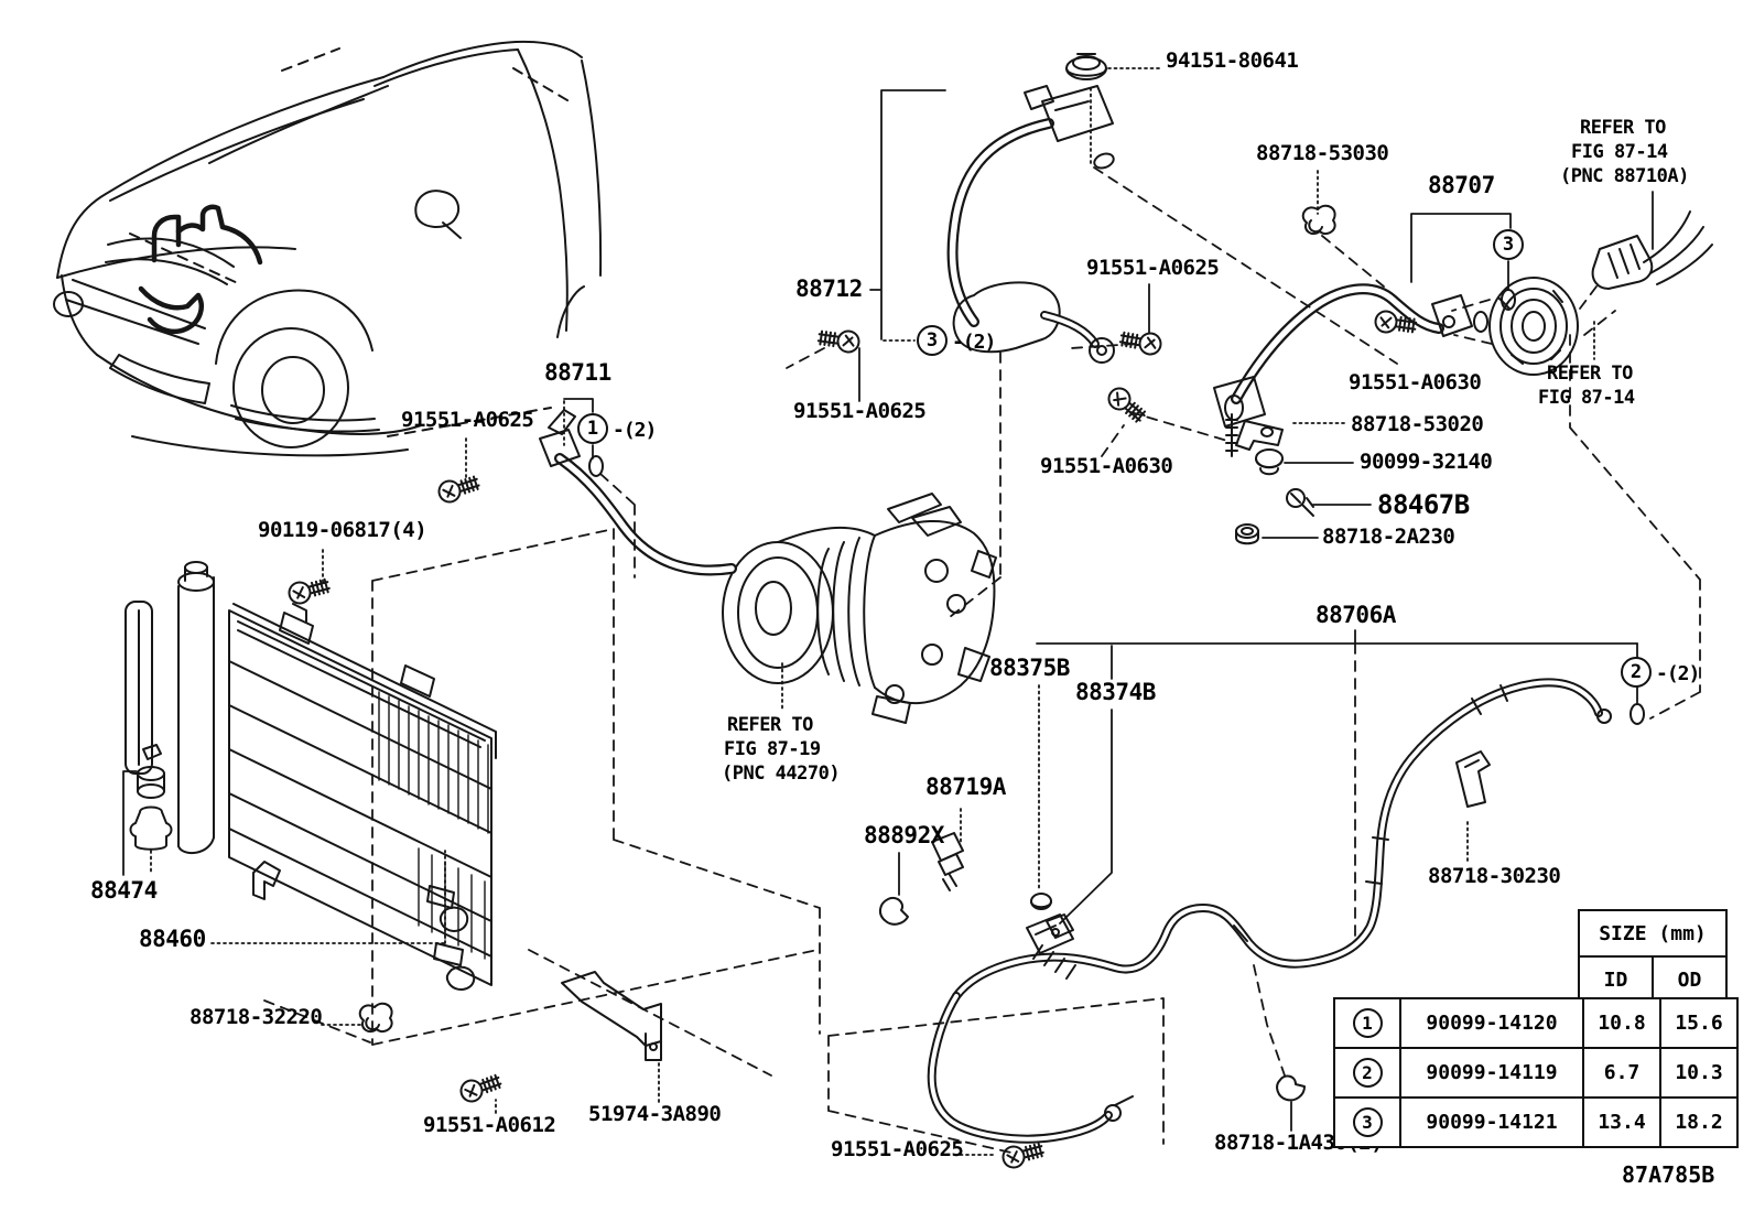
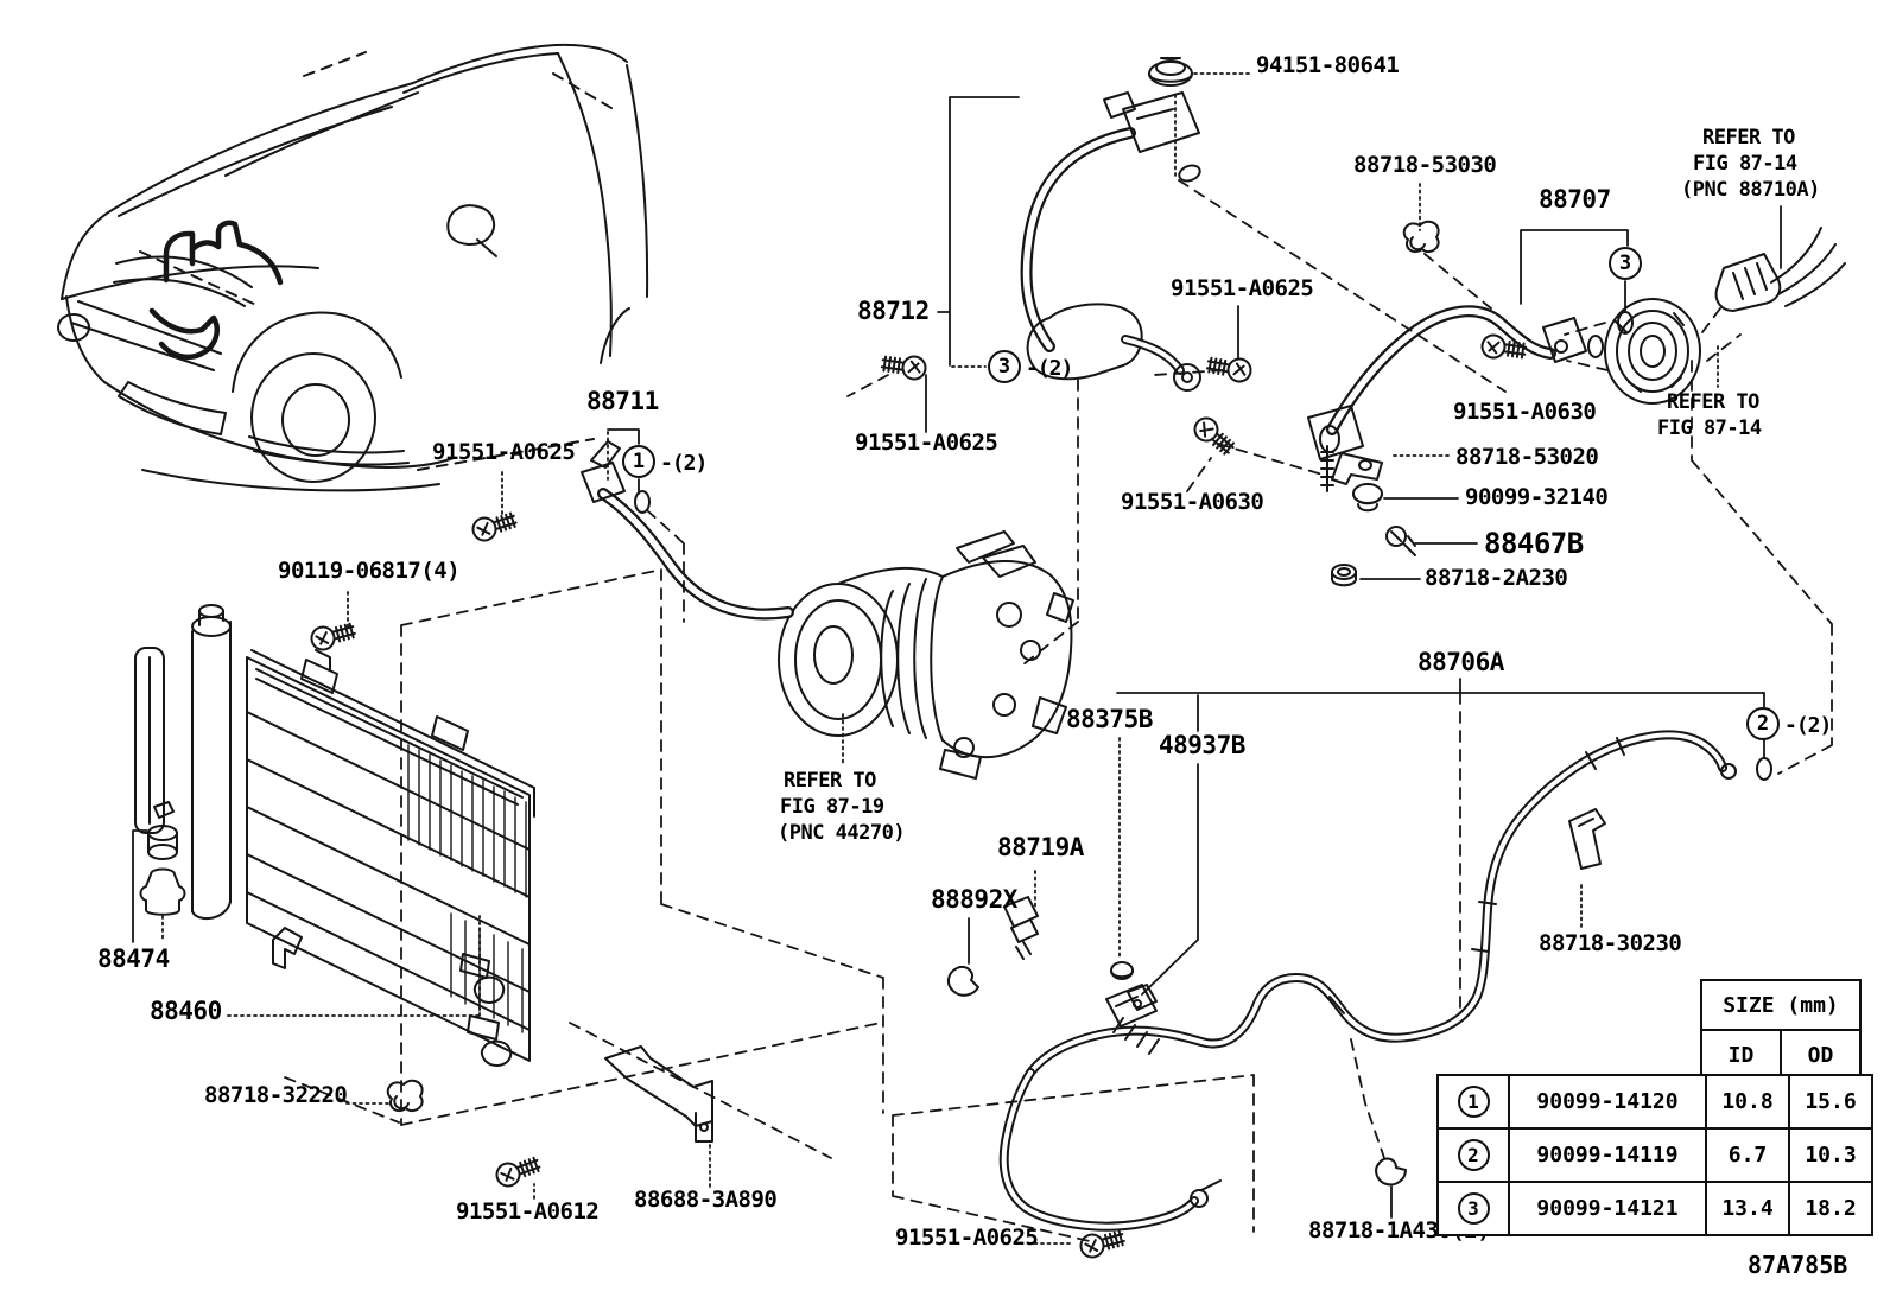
  94151-80641
  88718-53030
  88707
  88712
  88711
  91551-A0625
  91551-A0625
  91551-A0625
  91551-A0625
  91551-A0630
  91551-A0630
  88718-53020
  90099-32140
  88467B
  88718-2A230
  90119-06817(4)
  88474
  88460
  88718-32220
- 51974-3A890
+ 88688-3A890
  91551-A0612
  88719A
  88892X
  88375B
- 88374B
+ 48937B
  88706A
  88718-30230
  88718-1A43
  REFER TO
  FIG 87-14
  (PNC 88710A)
  REFER TO
  FIG 87-14
  REFER TO
  FIG 87-19
  (PNC 44270)
  1
  -(2)
  3
  -(2)
  3
  2
  -(2)
  SIZE (mm)
  ID	OD
  1	90099-14120	10.8	15.6
  2	90099-14119	6.7	10.3
  3	90099-14121	13.4	18.2
  87A785B
